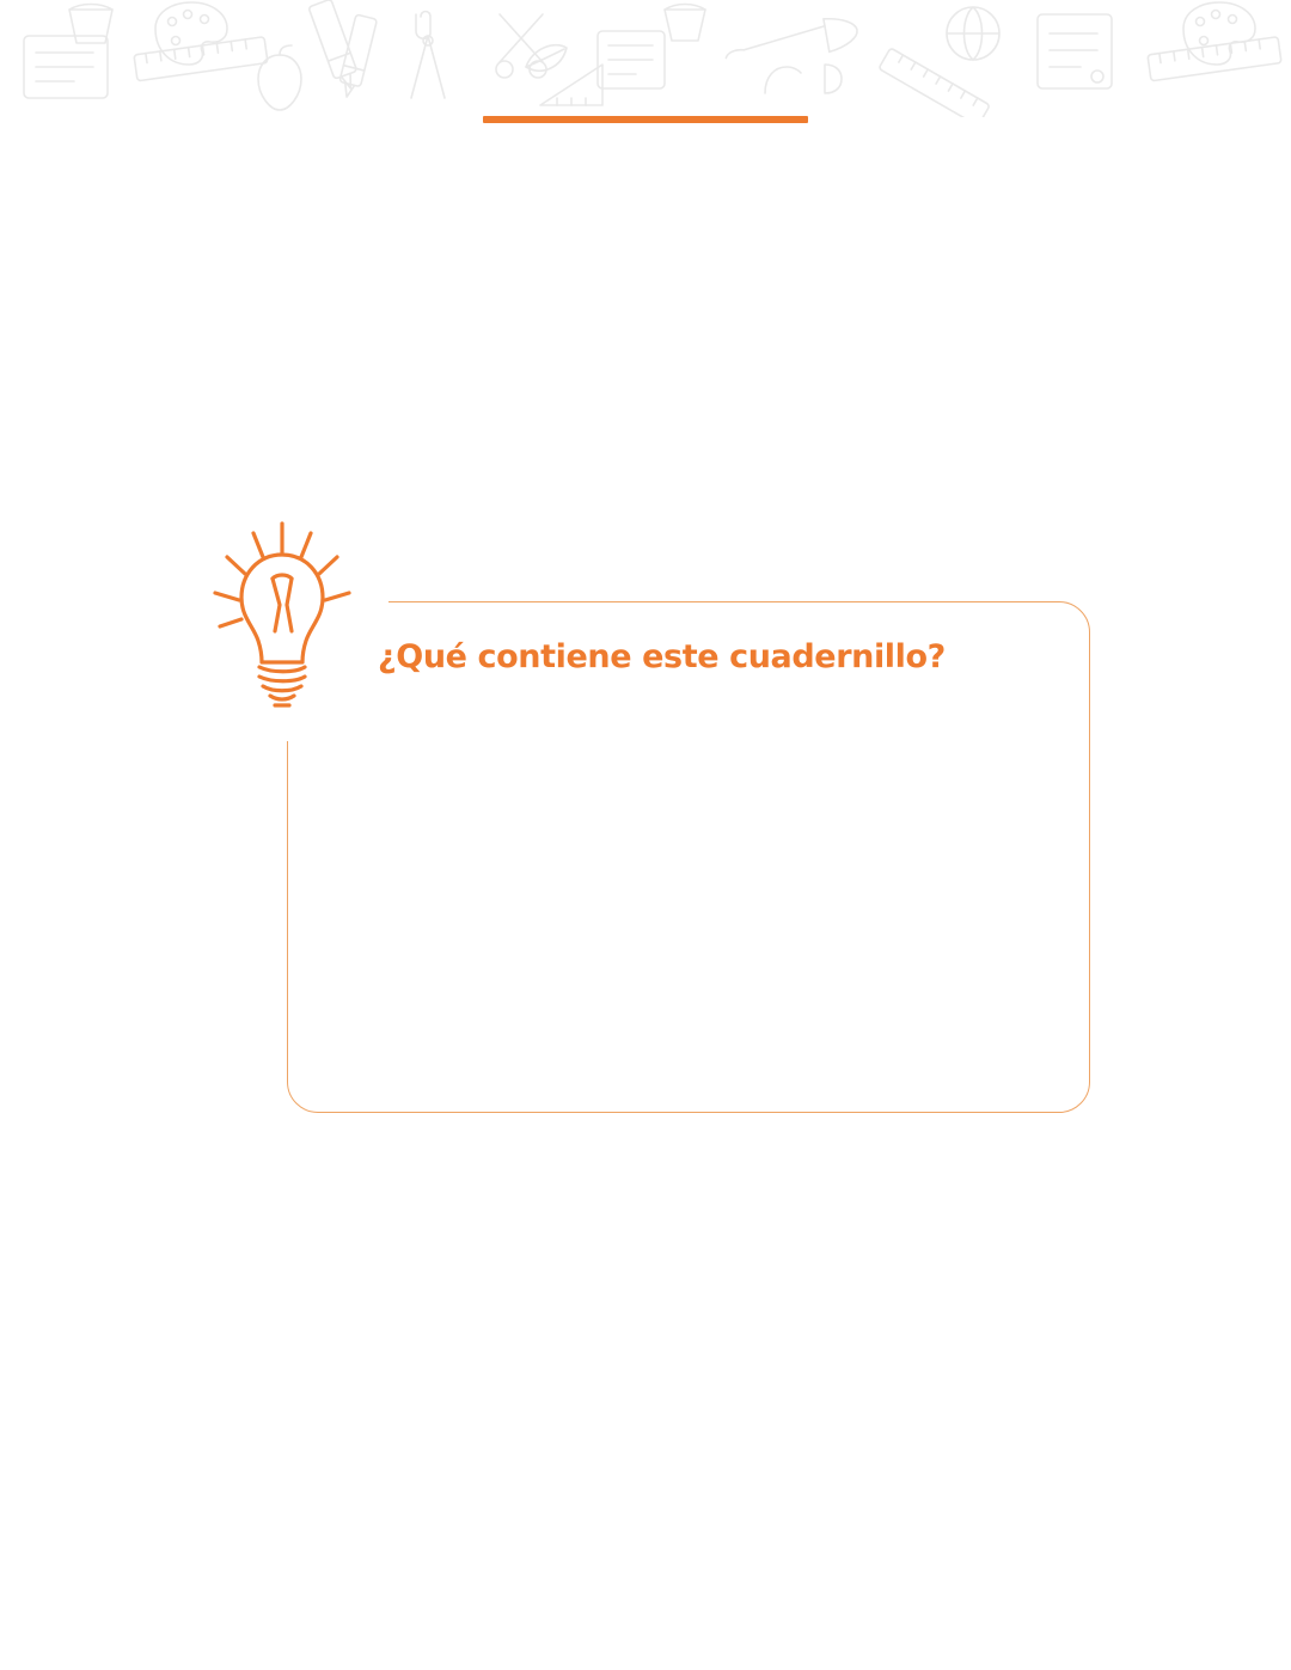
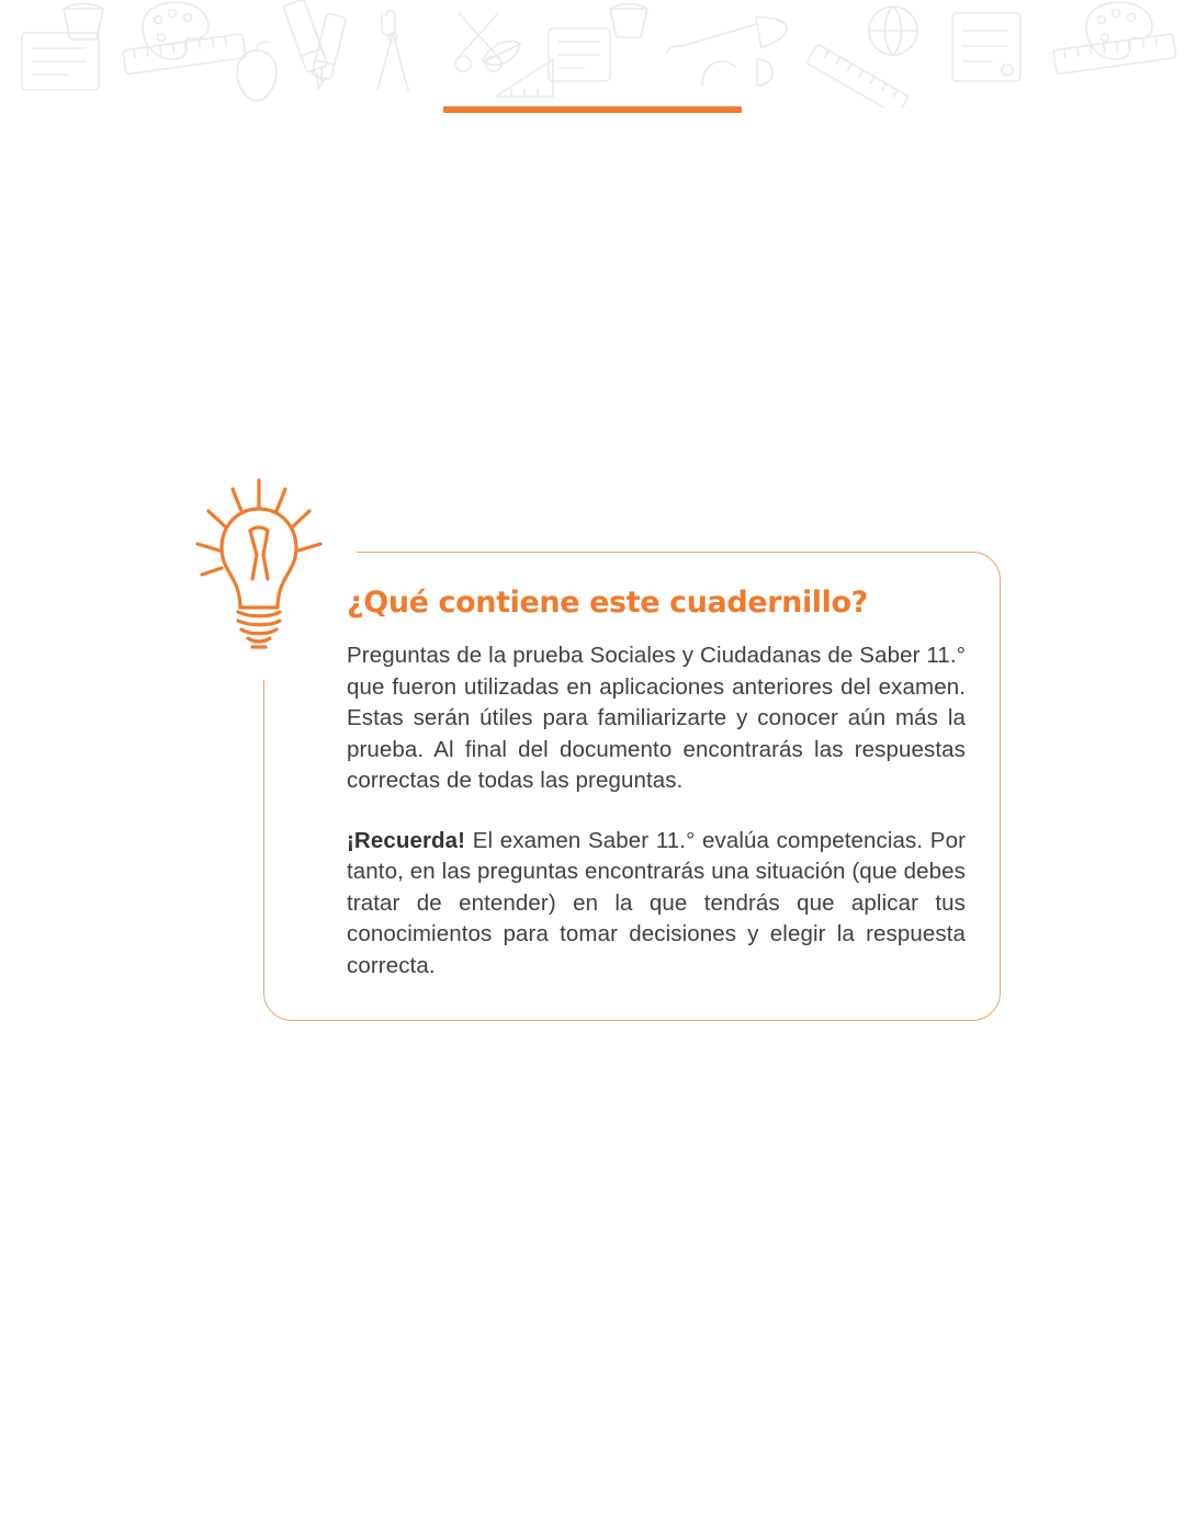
  ¿Qué contiene este cuadernillo?
+ Preguntas de la prueba Sociales y Ciudadanas de Saber 11.° que fueron utilizadas en aplicaciones anteriores del examen. Estas serán útiles para familiarizarte y conocer aún más la prueba. Al final del documento encontrarás las respuestas correctas de todas las preguntas.
+ ¡Recuerda! El examen Saber 11.° evalúa competencias. Por tanto, en las preguntas encontrarás una situación (que debes tratar de entender) en la que tendrás que aplicar tus conocimientos para tomar decisiones y elegir la respuesta correcta.
